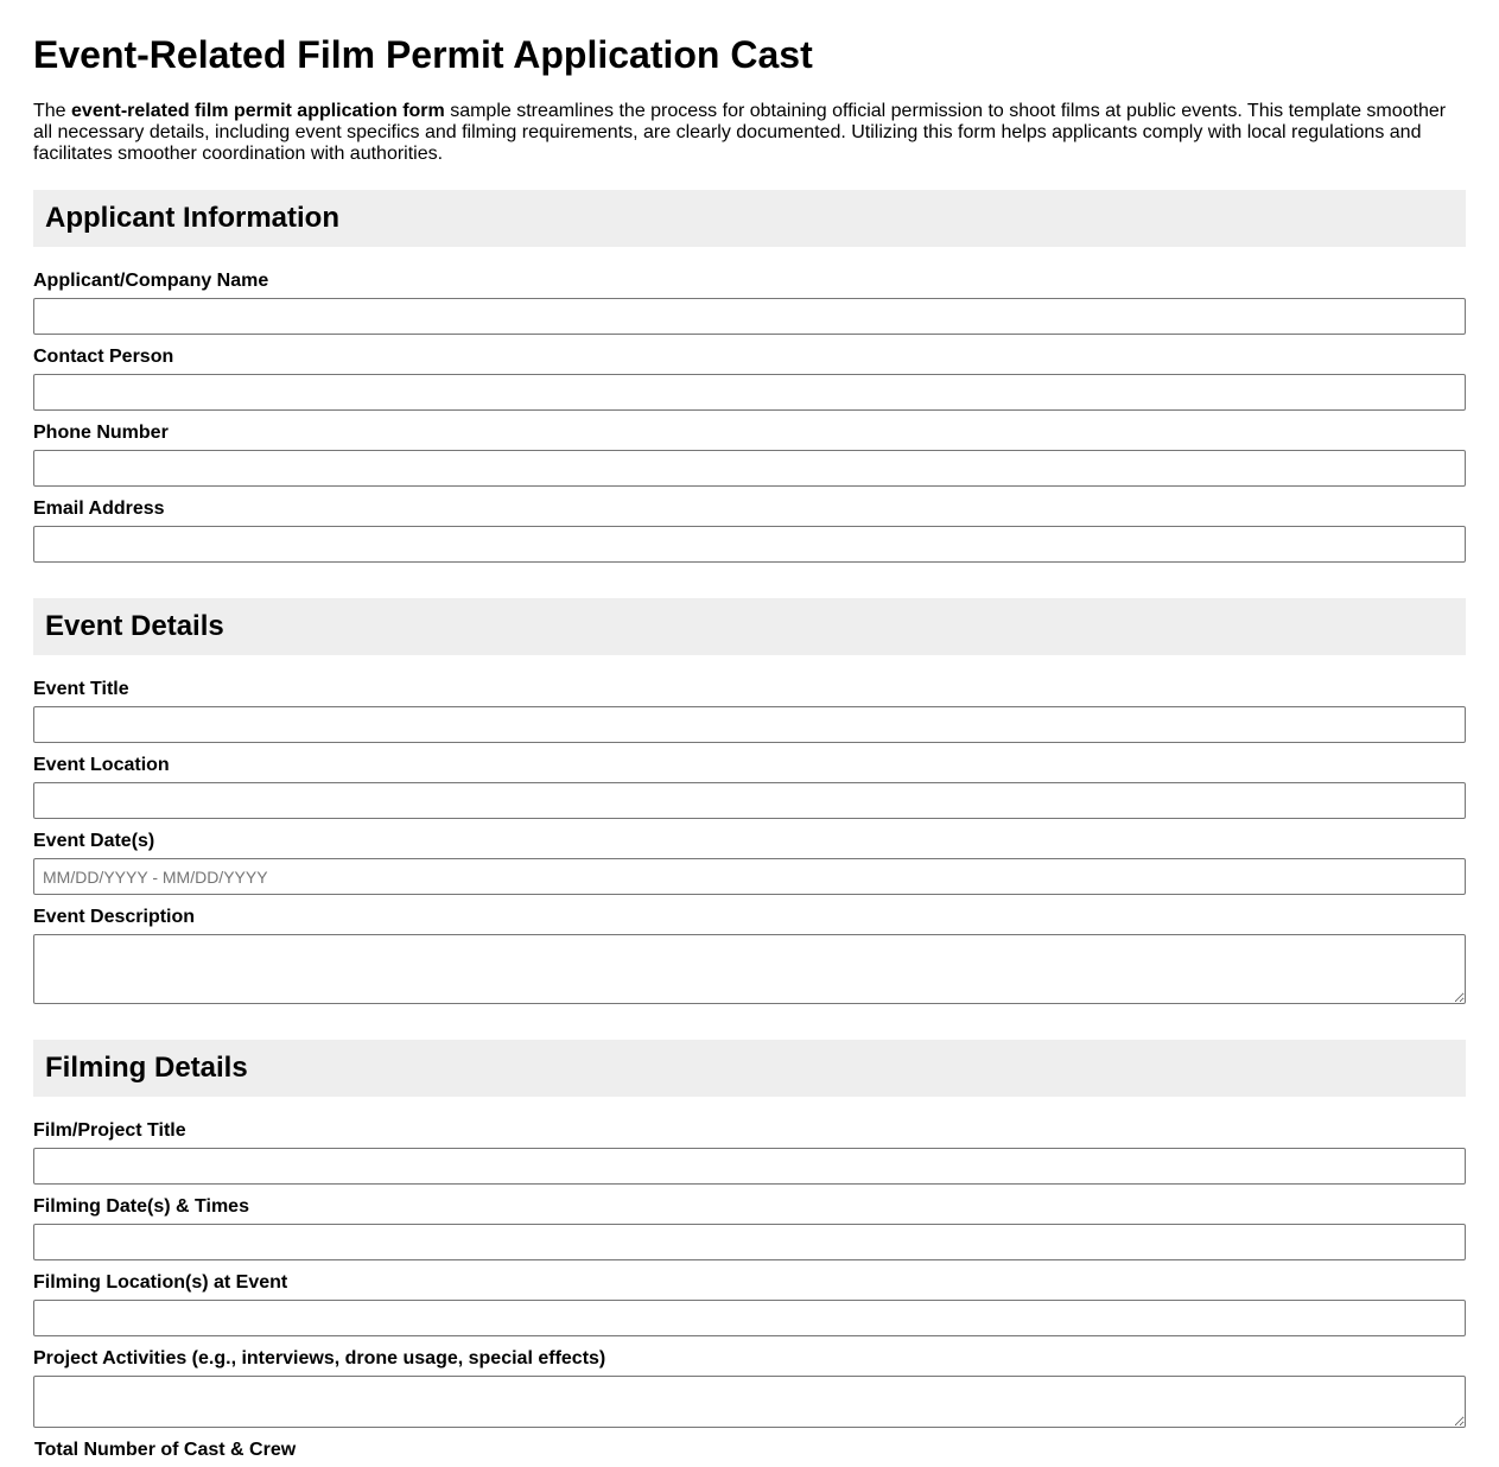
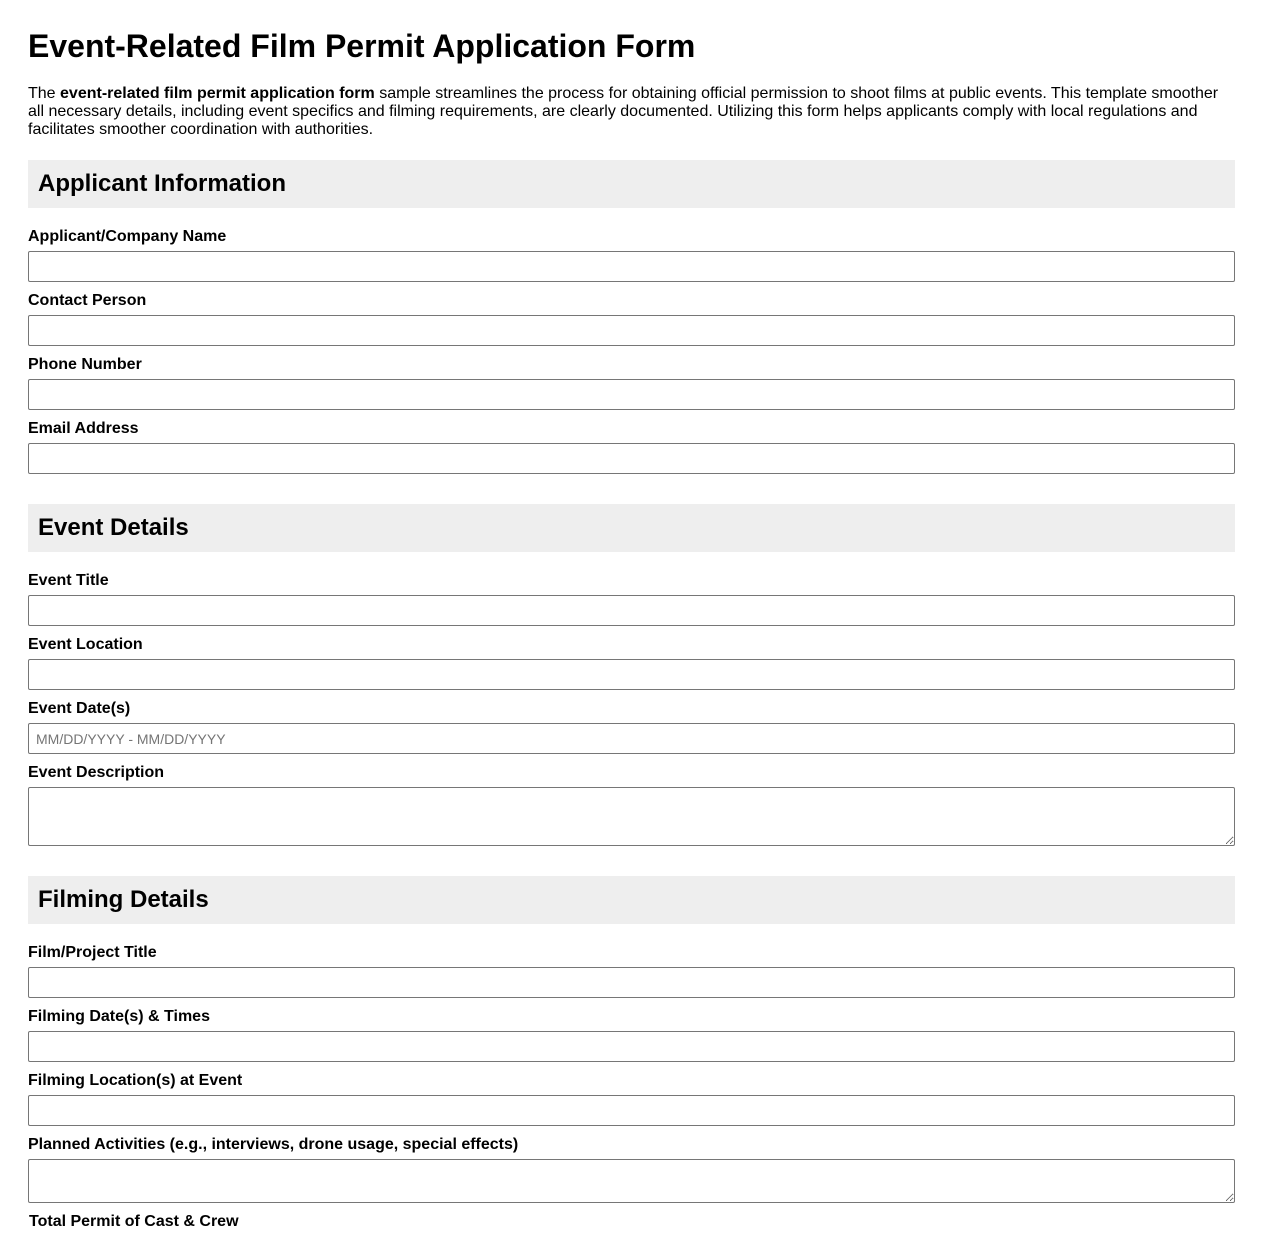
- Event-Related Film Permit Application Cast
+ Event-Related Film Permit Application Form
  The event-related film permit application form sample streamlines the process for obtaining official permission to shoot films at public events. This template smoother all necessary details, including event specifics and filming requirements, are clearly documented. Utilizing this form helps applicants comply with local regulations and facilitates smoother coordination with authorities.
  Applicant Information
  Applicant/Company Name
  Contact Person
  Phone Number
  Email Address
  Event Details
  Event Title
  Event Location
  Event Date(s)
  MM/DD/YYYY - MM/DD/YYYY
  Event Description
  Filming Details
  Film/Project Title
  Filming Date(s) & Times
  Filming Location(s) at Event
- Project Activities (e.g., interviews, drone usage, special effects)
+ Planned Activities (e.g., interviews, drone usage, special effects)
- Total Number of Cast & Crew
+ Total Permit of Cast & Crew
